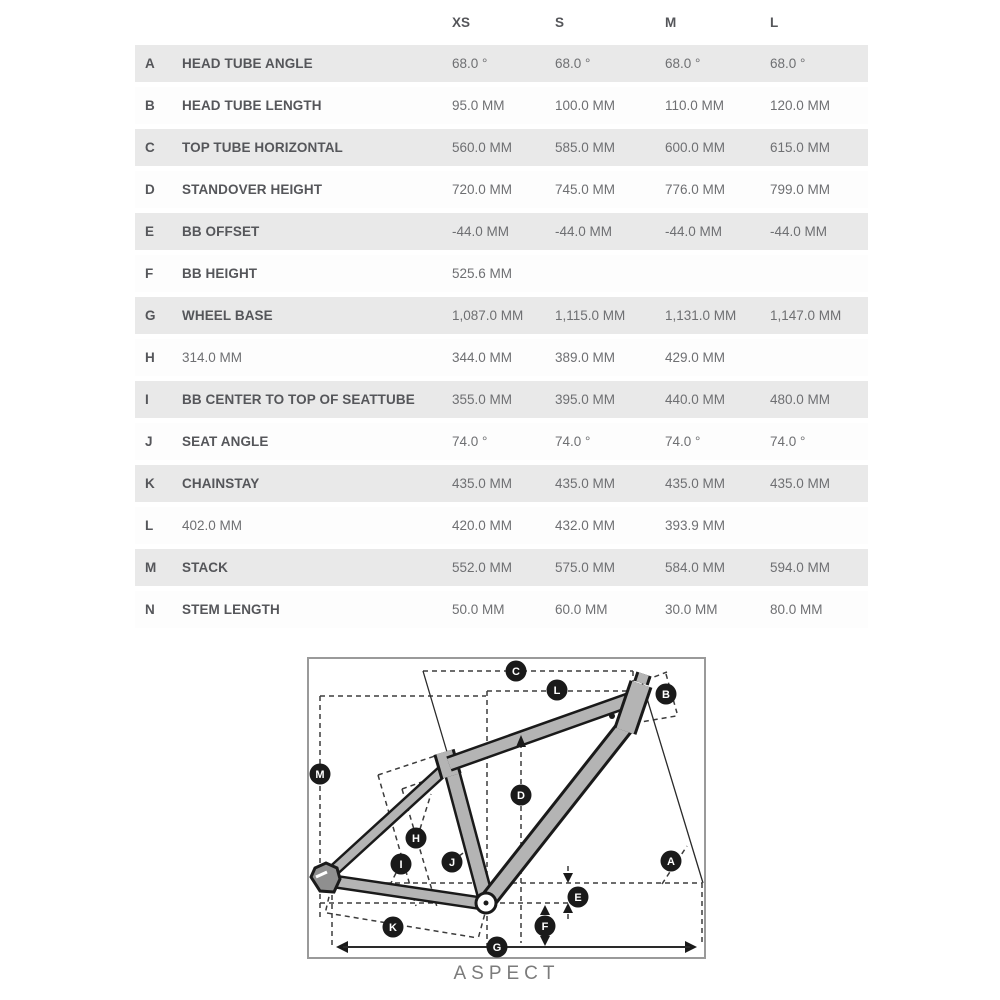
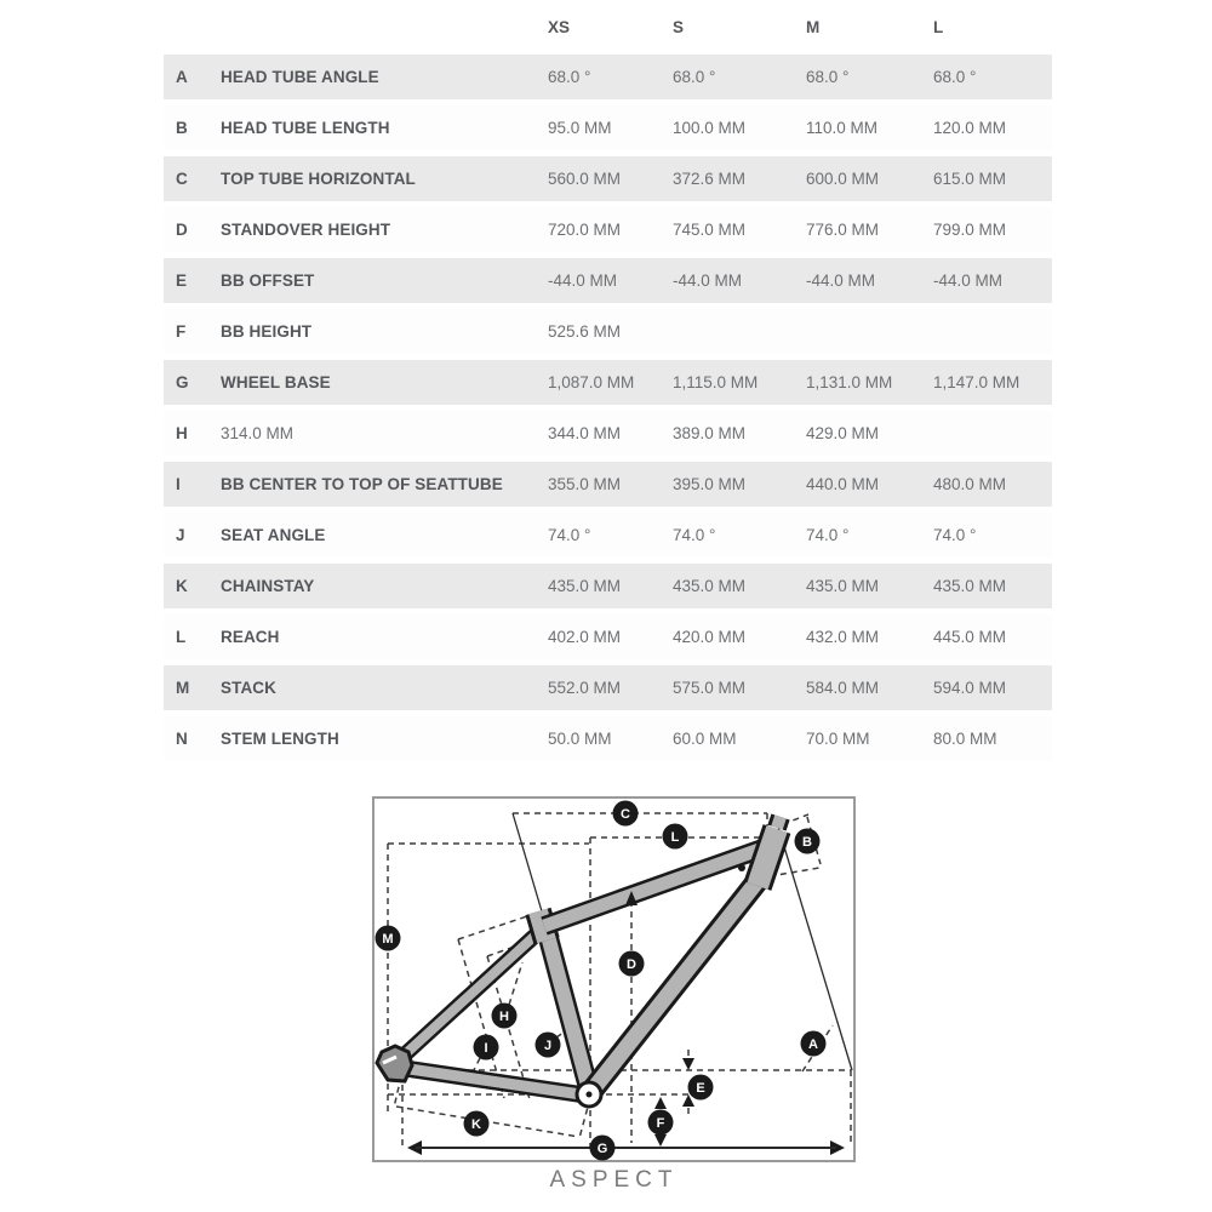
  XS
  S
  M
  L
  A
  HEAD TUBE ANGLE
  68.0 °
  68.0 °
  68.0 °
  68.0 °
  B
  HEAD TUBE LENGTH
  95.0 MM
  100.0 MM
  110.0 MM
  120.0 MM
  C
  TOP TUBE HORIZONTAL
  560.0 MM
- 585.0 MM
+ 372.6 MM
  600.0 MM
  615.0 MM
  D
  STANDOVER HEIGHT
  720.0 MM
  745.0 MM
  776.0 MM
  799.0 MM
  E
  BB OFFSET
  -44.0 MM
  -44.0 MM
  -44.0 MM
  -44.0 MM
  F
  BB HEIGHT
  525.6 MM
  G
  WHEEL BASE
  1,087.0 MM
  1,115.0 MM
  1,131.0 MM
  1,147.0 MM
  H
  314.0 MM
  344.0 MM
  389.0 MM
  429.0 MM
  I
  BB CENTER TO TOP OF SEATTUBE
  355.0 MM
  395.0 MM
  440.0 MM
  480.0 MM
  J
  SEAT ANGLE
  74.0 °
  74.0 °
  74.0 °
  74.0 °
  K
  CHAINSTAY
  435.0 MM
  435.0 MM
  435.0 MM
  435.0 MM
  L
+ REACH
  402.0 MM
  420.0 MM
  432.0 MM
- 393.9 MM
+ 445.0 MM
  M
  STACK
  552.0 MM
  575.0 MM
  584.0 MM
  594.0 MM
  N
  STEM LENGTH
  50.0 MM
  60.0 MM
- 30.0 MM
+ 70.0 MM
  80.0 MM
  C
  L
  B
  M
  D
  H
  I
  J
  A
  E
  F
  K
  G
  ASPECT
